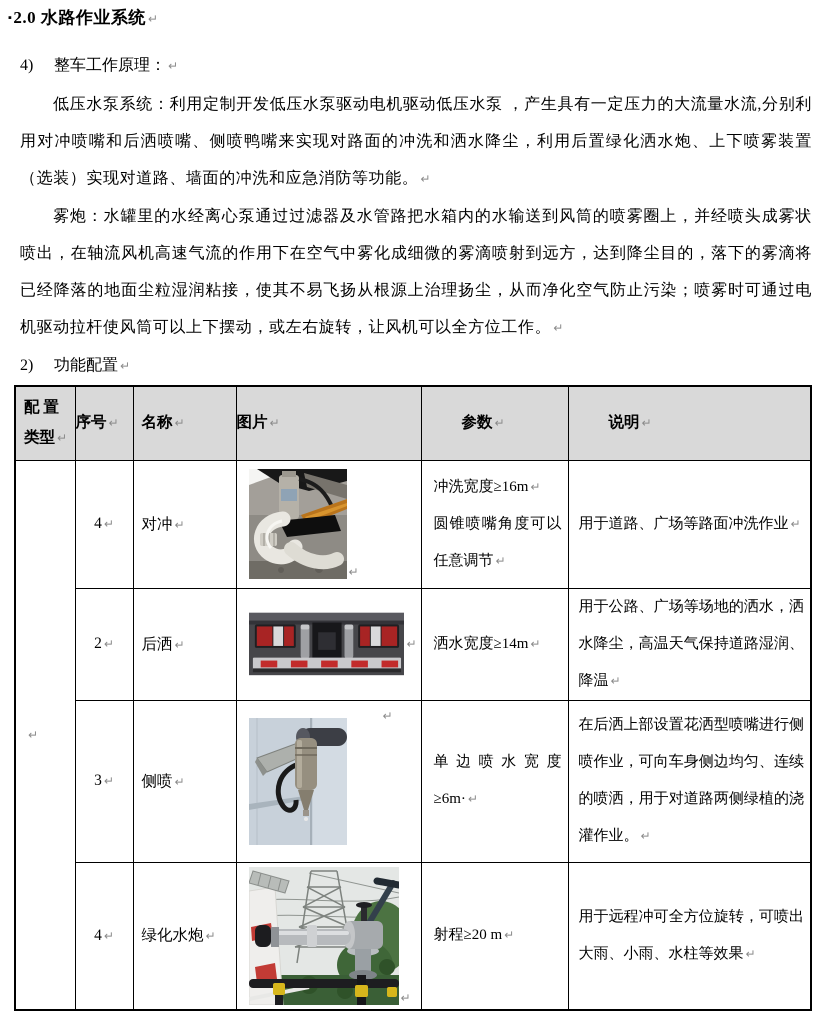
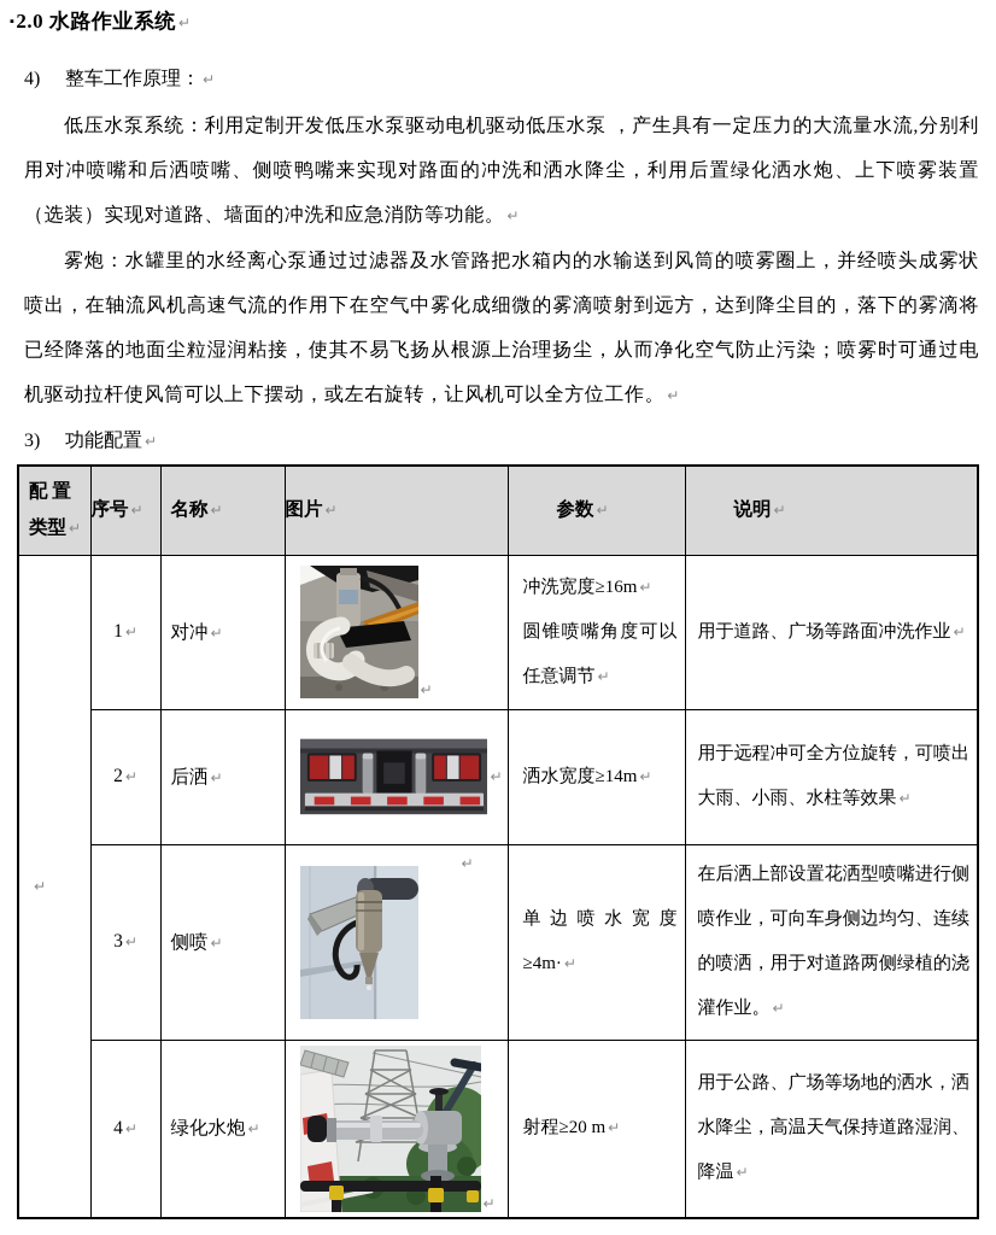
  ▪2.0 水路作业系统 ↵
  4) 整车工作原理： ↵
  低压水泵系统：利用定制开发低压水泵驱动电机驱动低压水泵 ，产生具有一定压力的大流量水流,分别利用对冲喷嘴和后洒喷嘴、侧喷鸭嘴来实现对路面的冲洗和洒水降尘，利用后置绿化洒水炮、上下喷雾装置（选装）实现对道路、墙面的冲洗和应急消防等功能。 ↵
  雾炮：水罐里的水经离心泵通过过滤器及水管路把水箱内的水输送到风筒的喷雾圈上，并经喷头成雾状喷出，在轴流风机高速气流的作用下在空气中雾化成细微的雾滴喷射到远方，达到降尘目的，落下的雾滴将已经降落的地面尘粒湿润粘接，使其不易飞扬从根源上治理扬尘，从而净化空气防止污染；喷雾时可通过电机驱动拉杆使风筒可以上下摆动，或左右旋转，让风机可以全方位工作。 ↵
- 2) 功能配置 ↵
+ 3) 功能配置 ↵
  配 置 类型 ↵	序号 ↵	名称 ↵	图片 ↵	参数 ↵	说明 ↵
- ↵	4 ↵	对冲 ↵	↵	冲洗宽度≥16m ↵ 圆锥喷嘴角度可以任意调节 ↵	用于道路、广场等路面冲洗作业 ↵
+ ↵	1 ↵	对冲 ↵	↵	冲洗宽度≥16m ↵ 圆锥喷嘴角度可以任意调节 ↵	用于道路、广场等路面冲洗作业 ↵
- 2 ↵	后洒 ↵	↵	洒水宽度≥14m ↵	用于公路、广场等场地的洒水，洒水降尘，高温天气保持道路湿润、降温 ↵
+ 2 ↵	后洒 ↵	↵	洒水宽度≥14m ↵	用于远程冲可全方位旋转，可喷出大雨、小雨、水柱等效果 ↵
- 3 ↵	侧喷 ↵	↵	单边喷水宽度≥6m· ↵	在后洒上部设置花洒型喷嘴进行侧喷作业，可向车身侧边均匀、连续的喷洒，用于对道路两侧绿植的浇灌作业。 ↵
+ 3 ↵	侧喷 ↵	↵	单边喷水宽度≥4m· ↵	在后洒上部设置花洒型喷嘴进行侧喷作业，可向车身侧边均匀、连续的喷洒，用于对道路两侧绿植的浇灌作业。 ↵
- 4 ↵	绿化水炮 ↵	↵	射程≥20 m ↵	用于远程冲可全方位旋转，可喷出大雨、小雨、水柱等效果 ↵
+ 4 ↵	绿化水炮 ↵	↵	射程≥20 m ↵	用于公路、广场等场地的洒水，洒水降尘，高温天气保持道路湿润、降温 ↵
